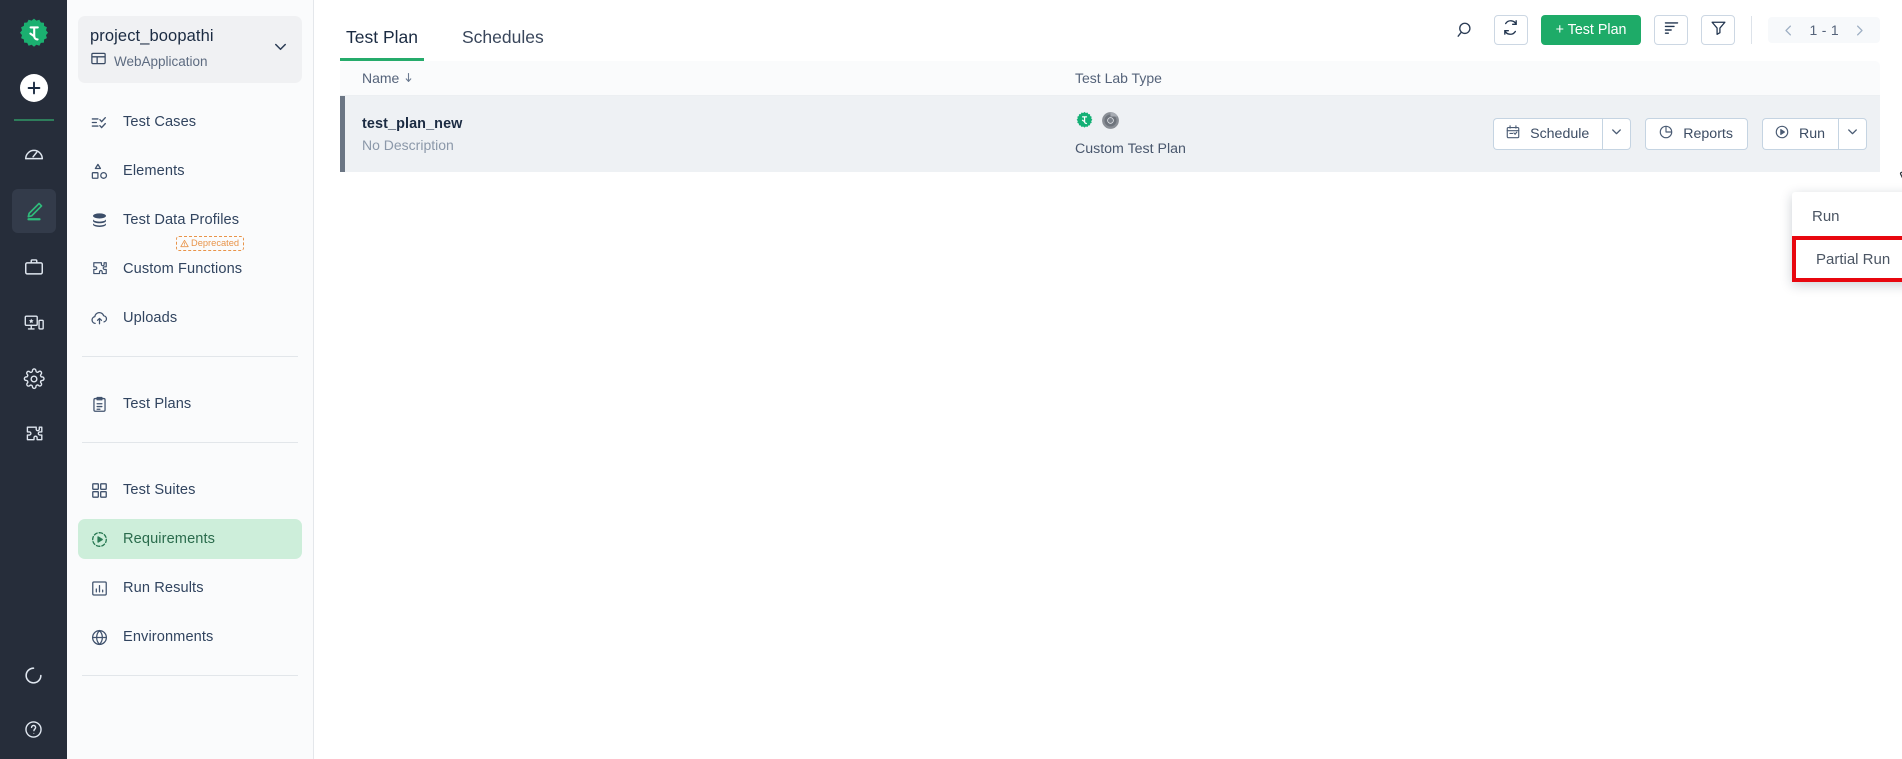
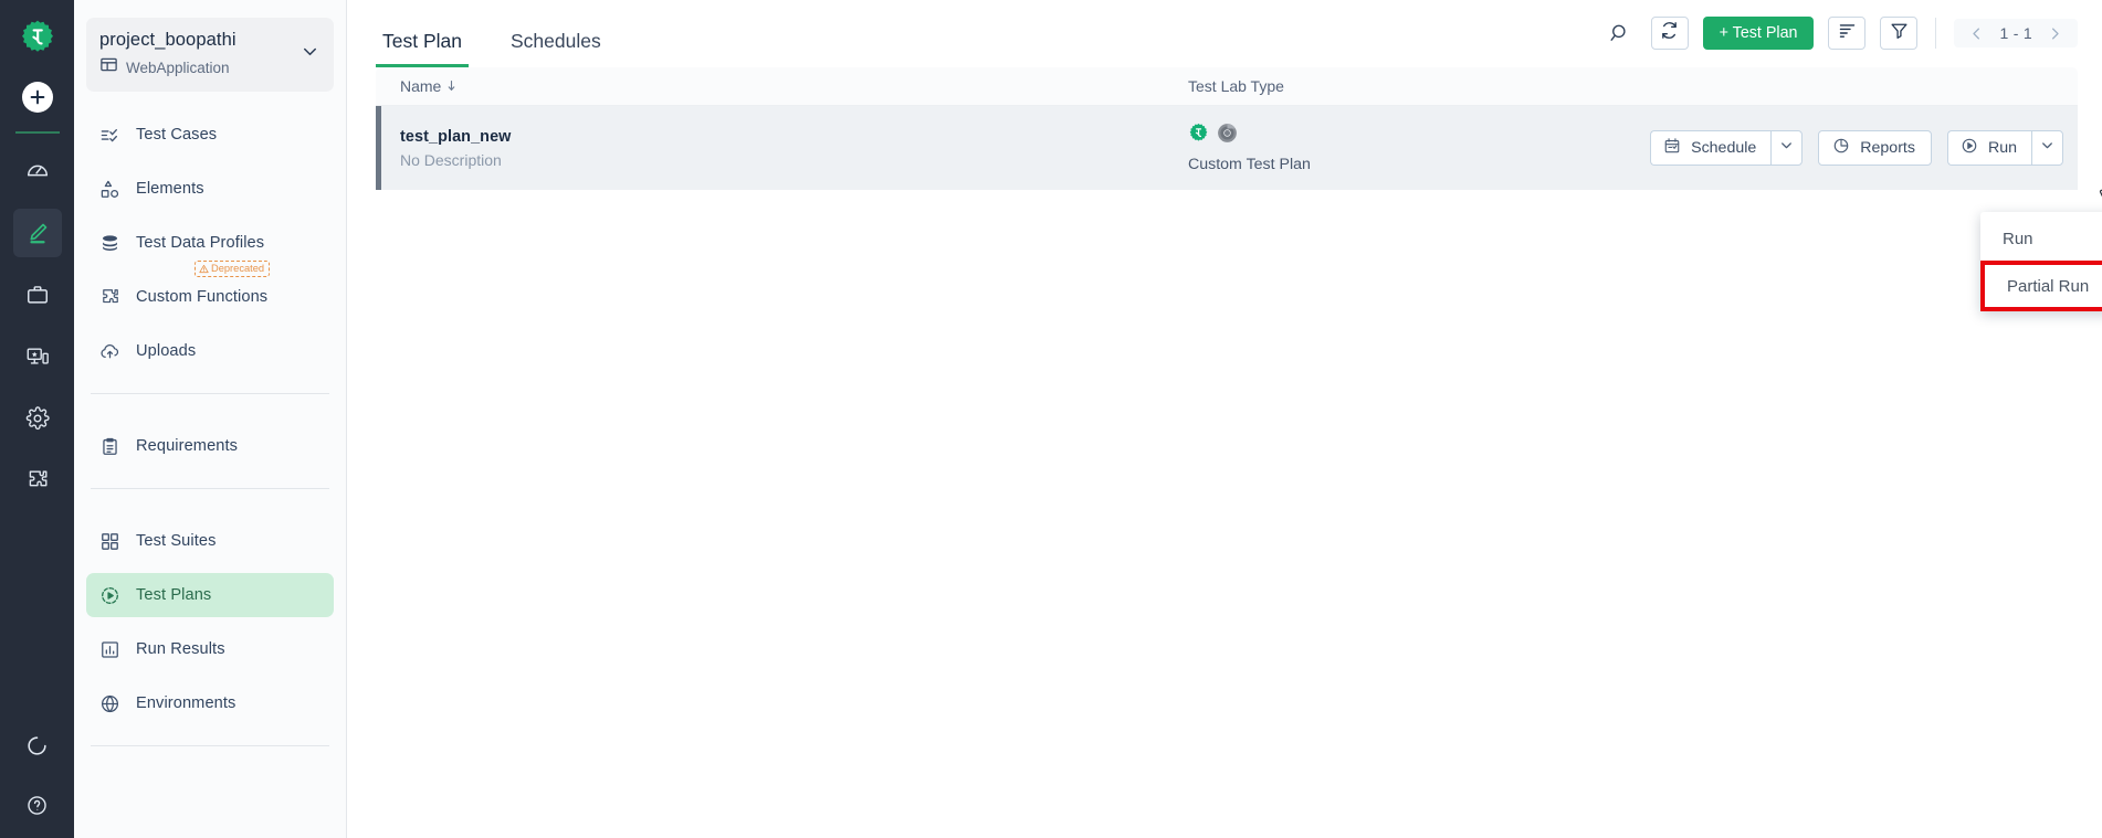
  project_boopathi
  WebApplication
  Test Cases
  Elements
  Test Data Profiles
  Custom Functions
  Deprecated
  Uploads
- Test Plans
+ Requirements
  Test Suites
- Requirements
+ Test Plans
  Run Results
  Environments
  Test Plan
  Schedules
  + Test Plan
  1 - 1
  Name
  Test Lab Type
  test_plan_new
  No Description
  Custom Test Plan
  Schedule
  Reports
  Run
  Run
  Partial Run
